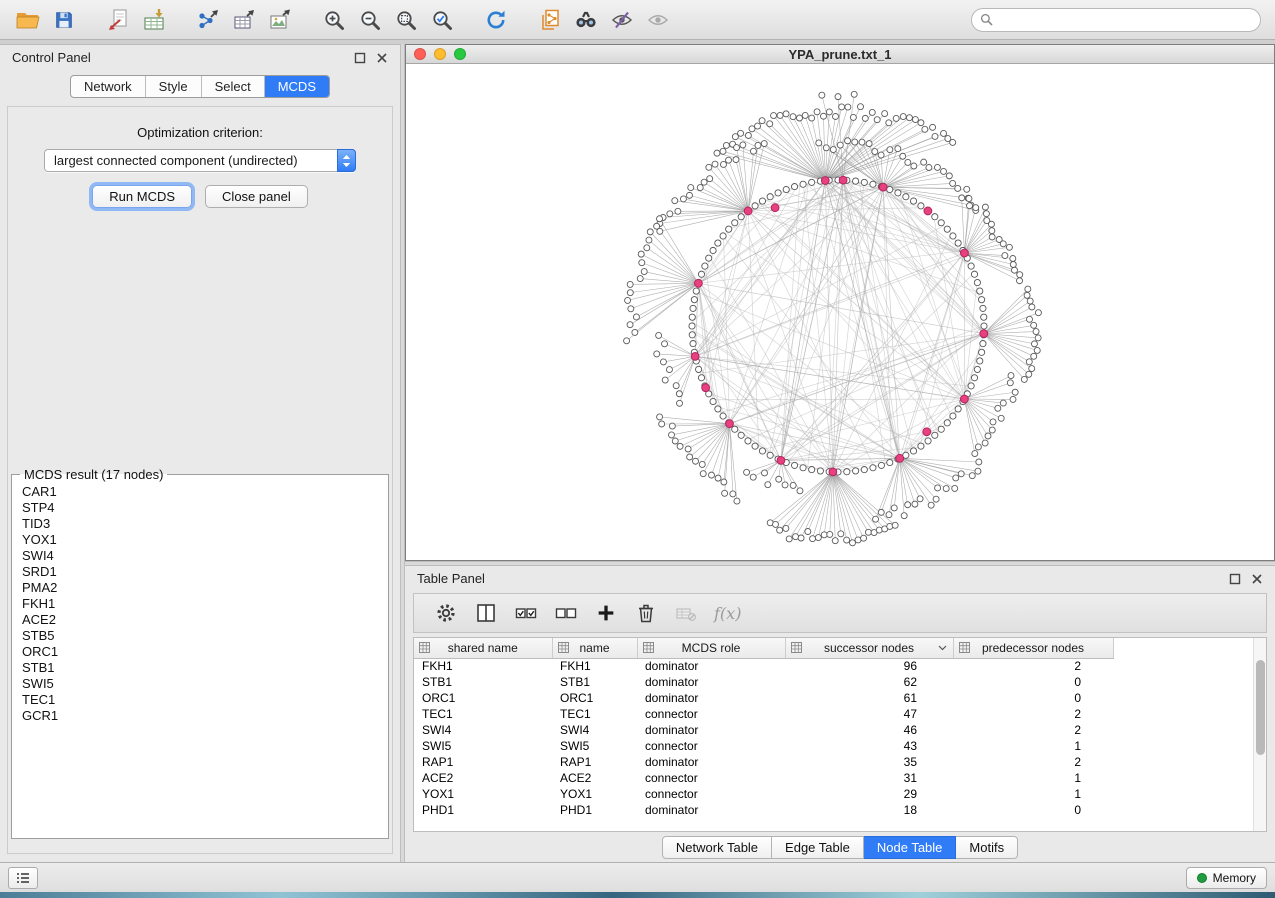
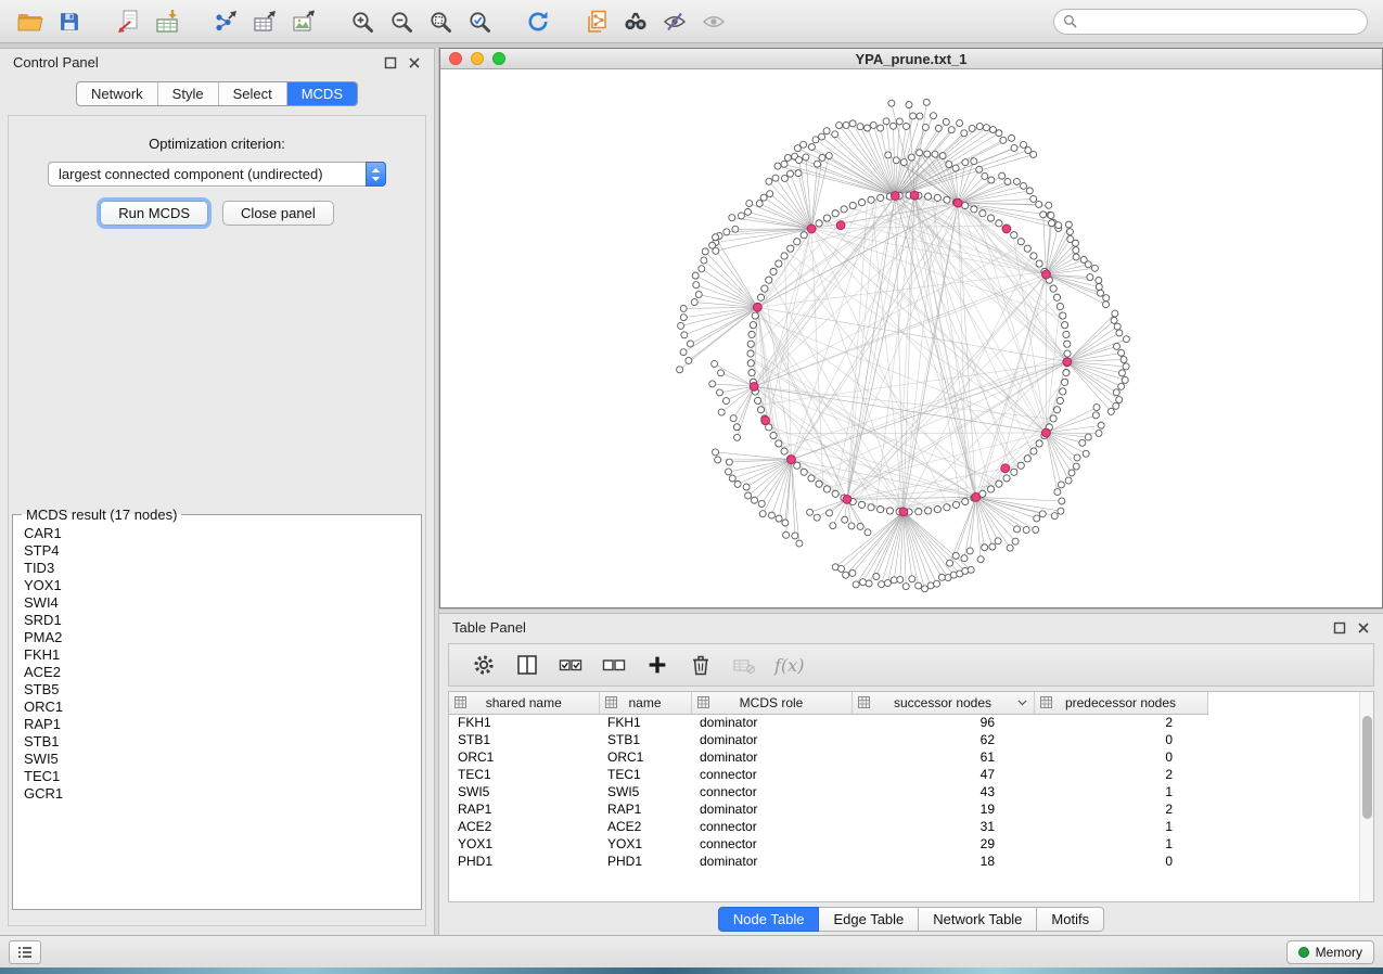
  Control Panel
  Network
  Style
  Select
  MCDS
  Optimization criterion:
  largest connected component (undirected)
  Run MCDS
  Close panel
  MCDS result (17 nodes)
  CAR1
  STP4
  TID3
  YOX1
  SWI4
  SRD1
  PMA2
  FKH1
  ACE2
  STB5
  ORC1
+ RAP1
  STB1
  SWI5
  TEC1
  GCR1
  YPA_prune.txt_1
  Table Panel
  f(x)
  shared name	name	MCDS role	successor nodes	predecessor nodes
  FKH1	FKH1	dominator	96	2
  STB1	STB1	dominator	62	0
  ORC1	ORC1	dominator	61	0
  TEC1	TEC1	connector	47	2
- SWI4	SWI4	dominator	46	2
  SWI5	SWI5	connector	43	1
- RAP1	RAP1	dominator	35	2
+ RAP1	RAP1	dominator	19	2
  ACE2	ACE2	connector	31	1
  YOX1	YOX1	connector	29	1
  PHD1	PHD1	dominator	18	0
- Network Table
+ Node Table
  Edge Table
- Node Table
+ Network Table
  Motifs
  Memory
